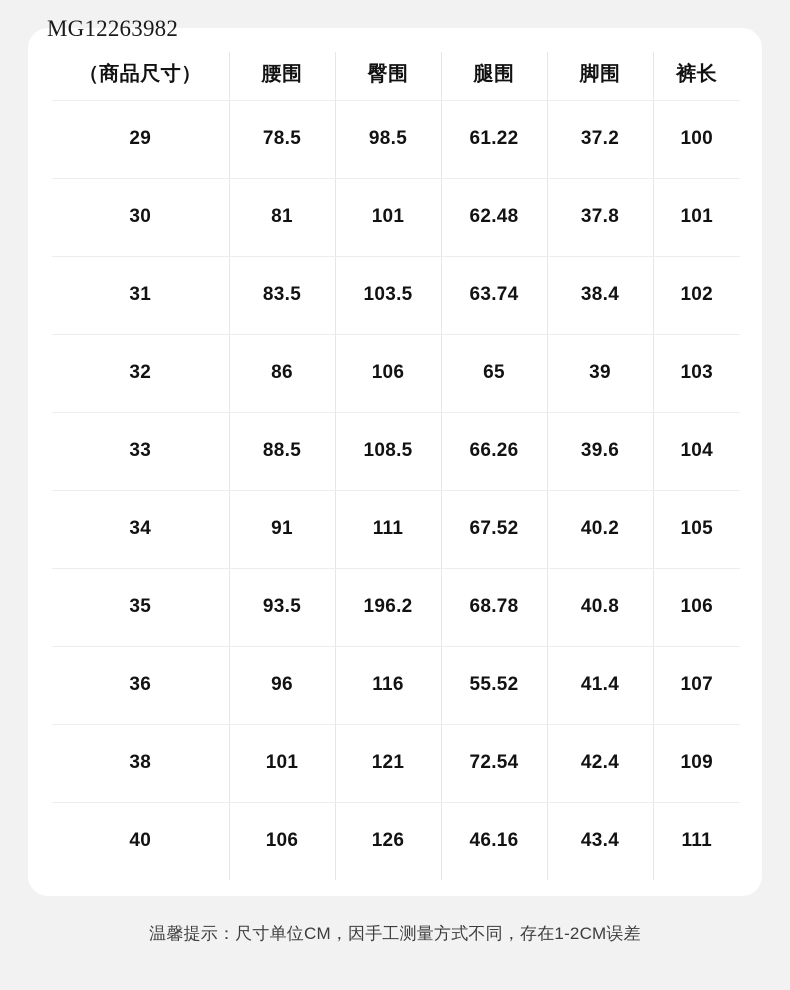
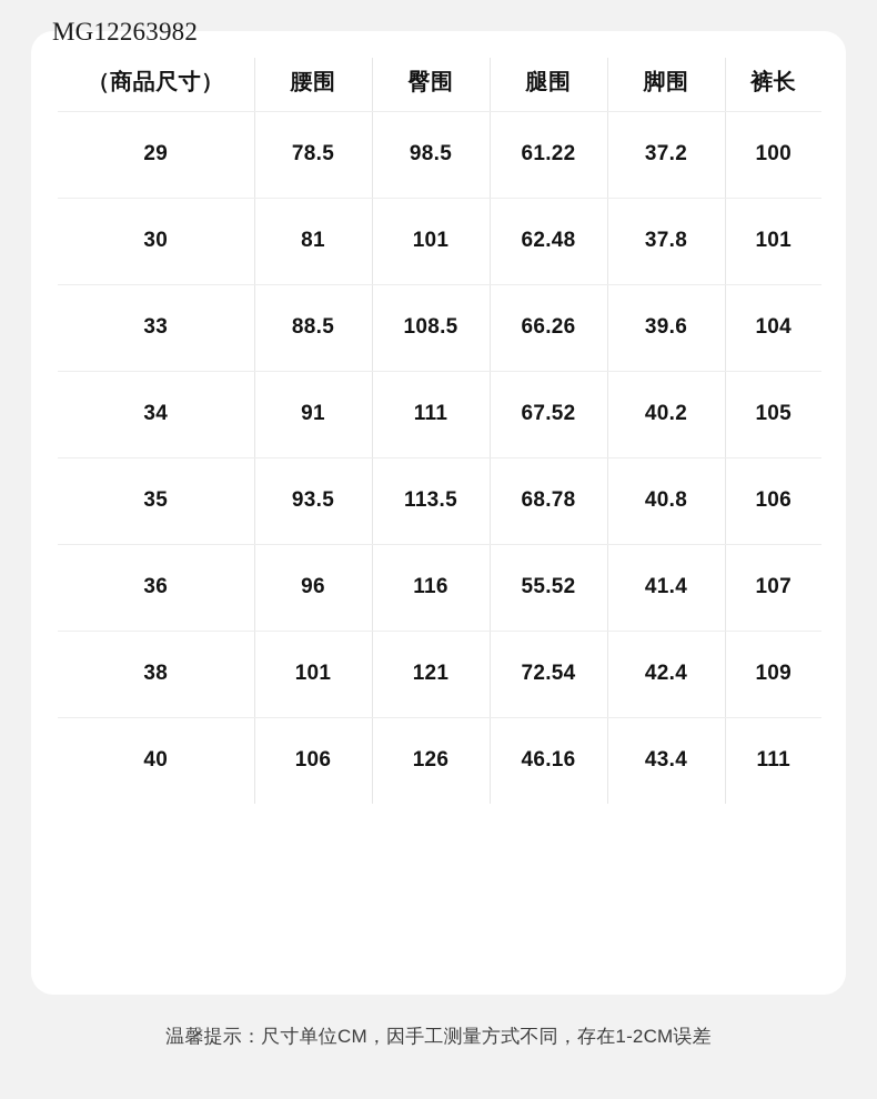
  MG12263982
  （商品尺寸）	腰围	臀围	腿围	脚围	裤长
  29	78.5	98.5	61.22	37.2	100
  30	81	101	62.48	37.8	101
- 31	83.5	103.5	63.74	38.4	102
- 32	86	106	65	39	103
  33	88.5	108.5	66.26	39.6	104
  34	91	111	67.52	40.2	105
- 35	93.5	196.2	68.78	40.8	106
+ 35	93.5	113.5	68.78	40.8	106
  36	96	116	55.52	41.4	107
  38	101	121	72.54	42.4	109
  40	106	126	46.16	43.4	111
  温馨提示：尺寸单位CM，因手工测量方式不同，存在1-2CM误差
